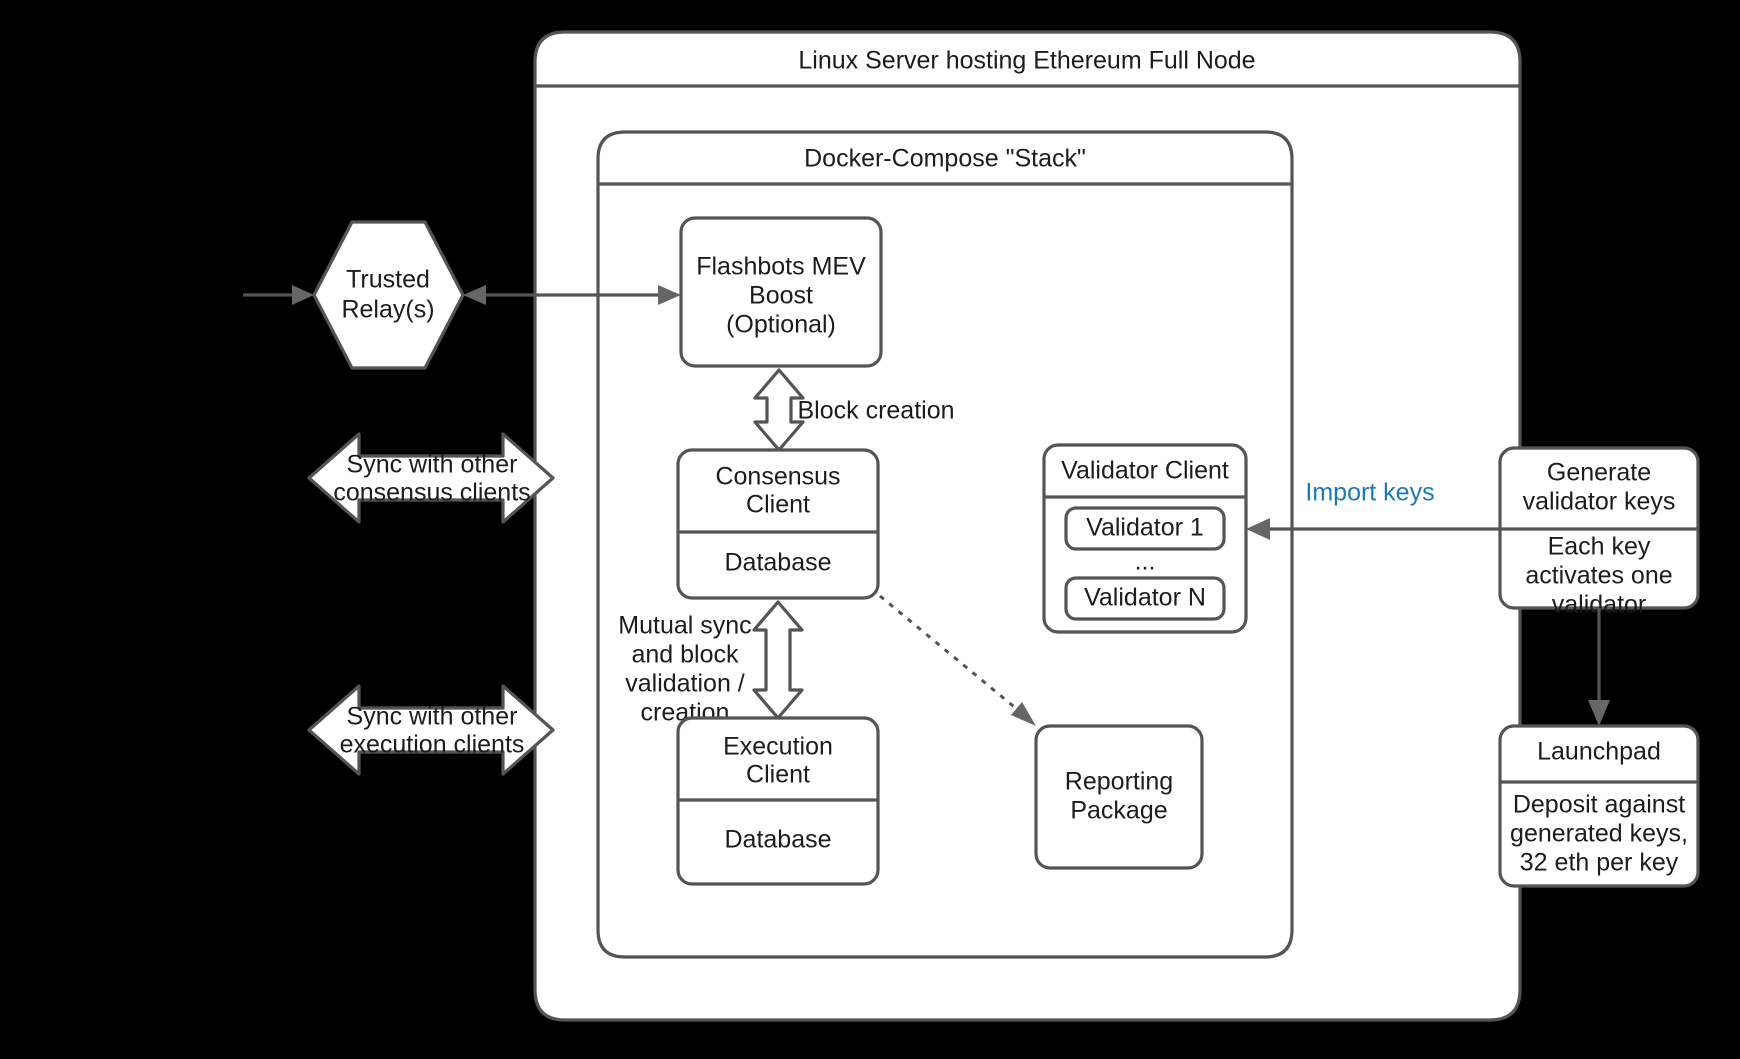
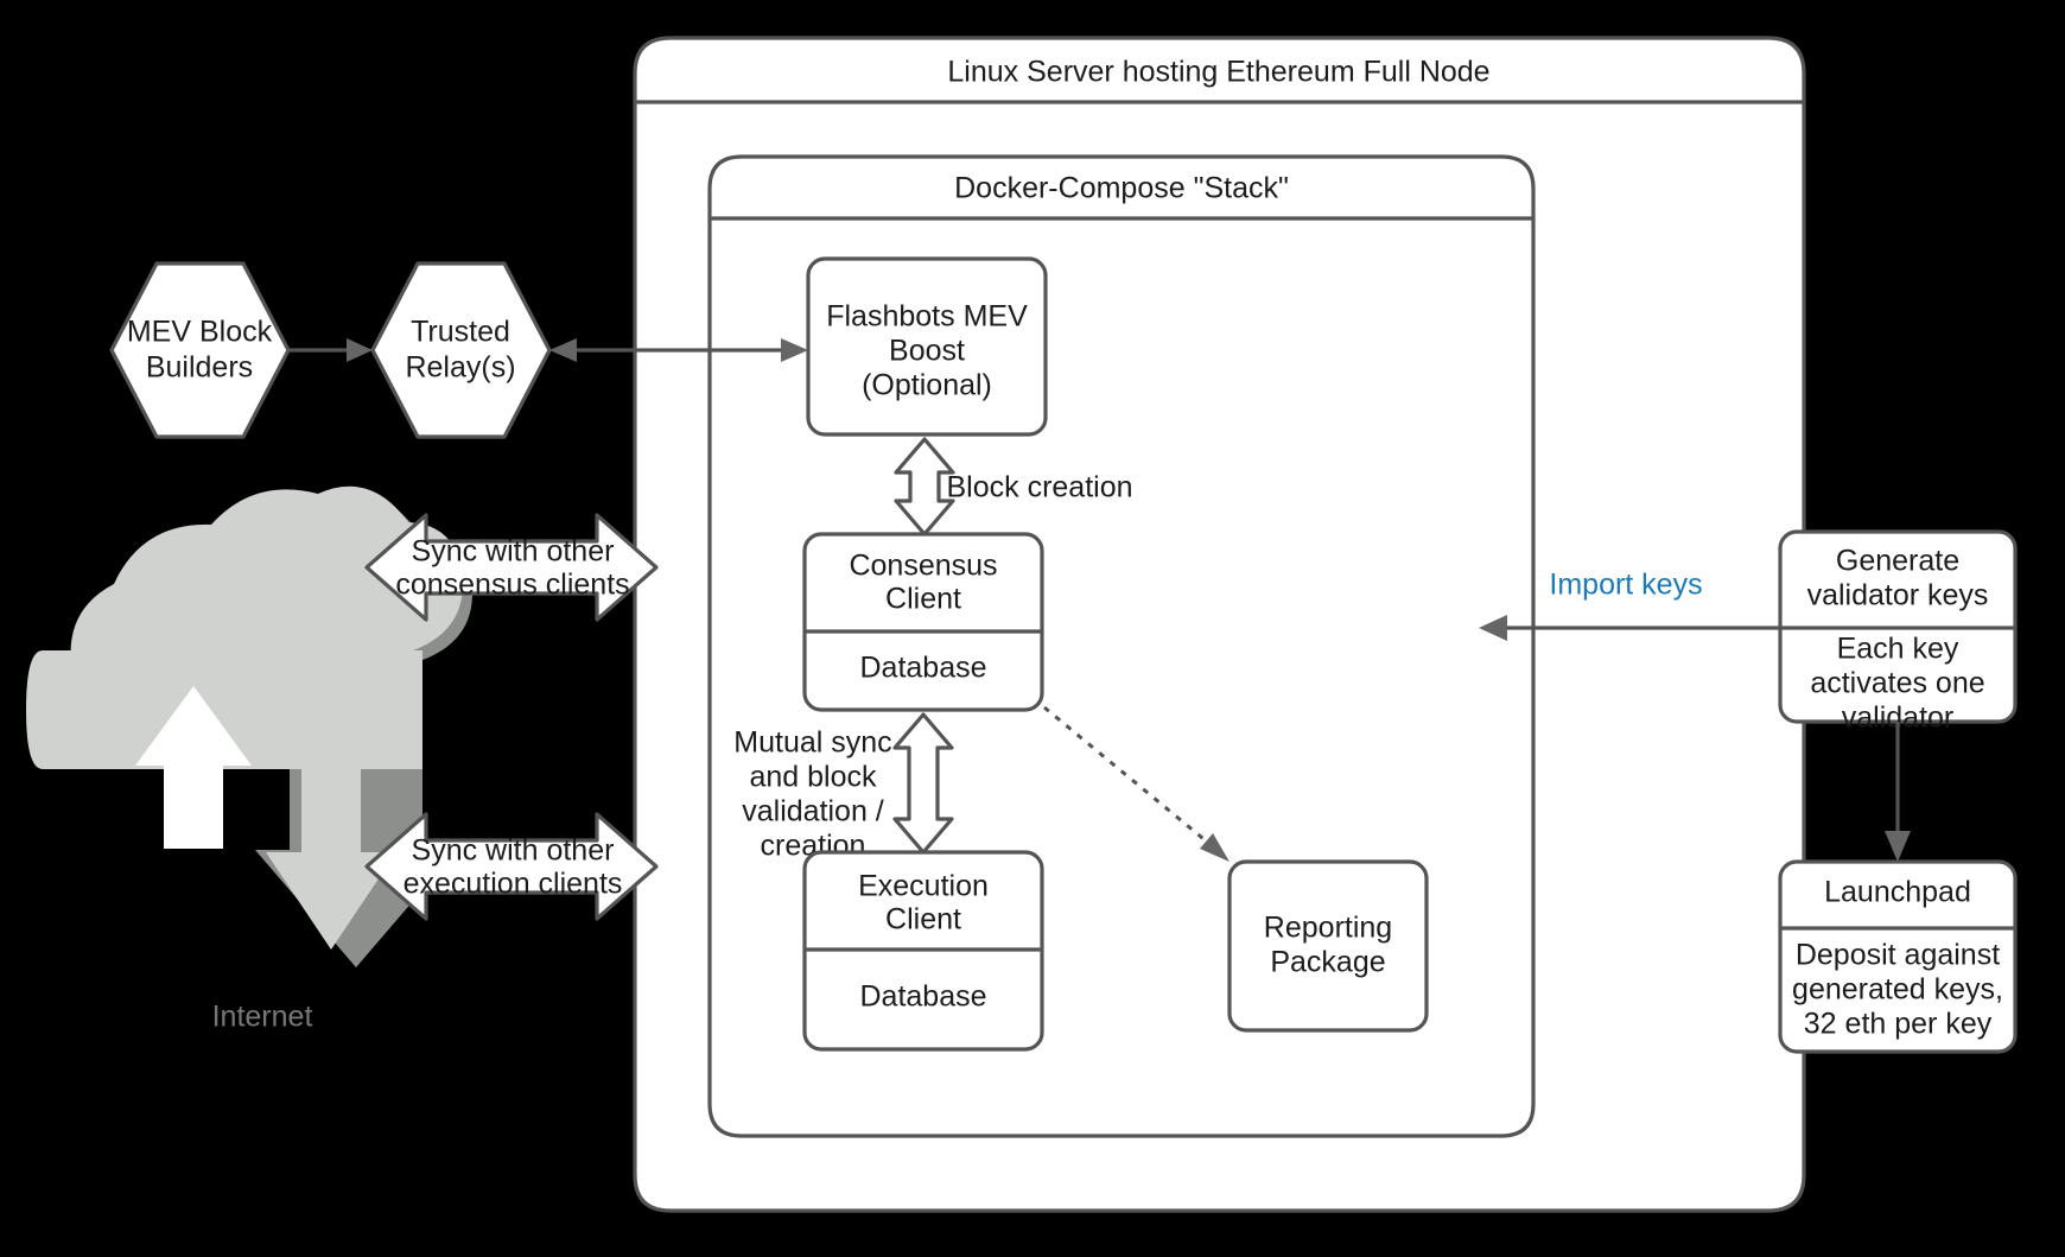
  Linux Server hosting Ethereum Full Node
  Docker-Compose "Stack"
+ MEV Block
+ Builders
  Trusted
  Relay(s)
  Flashbots MEV
  Boost
  (Optional)
  Block creation
  Consensus
  Client
  Database
- Validator Client
- Validator 1
- ...
- Validator N
  Import keys
  Mutual sync
  and block
  validation /
  creation
  Execution
  Client
  Database
  Reporting
  Package
  Generate
  validator keys
  Each key
  activates one
  validator
  Launchpad
  Deposit against
  generated keys,
  32 eth per key
+ Internet
  Sync with other
  consensus clients
  Sync with other
  execution clients
